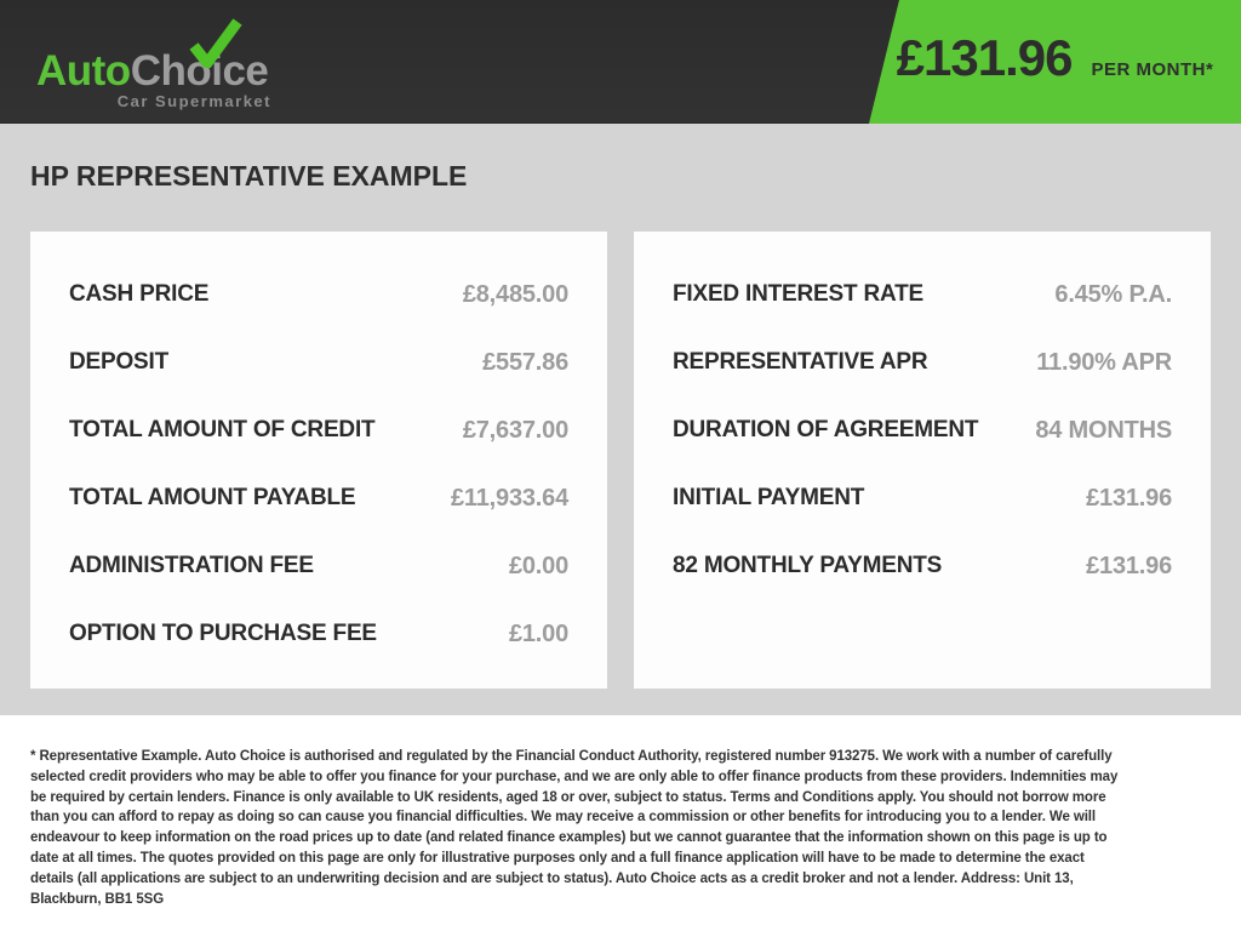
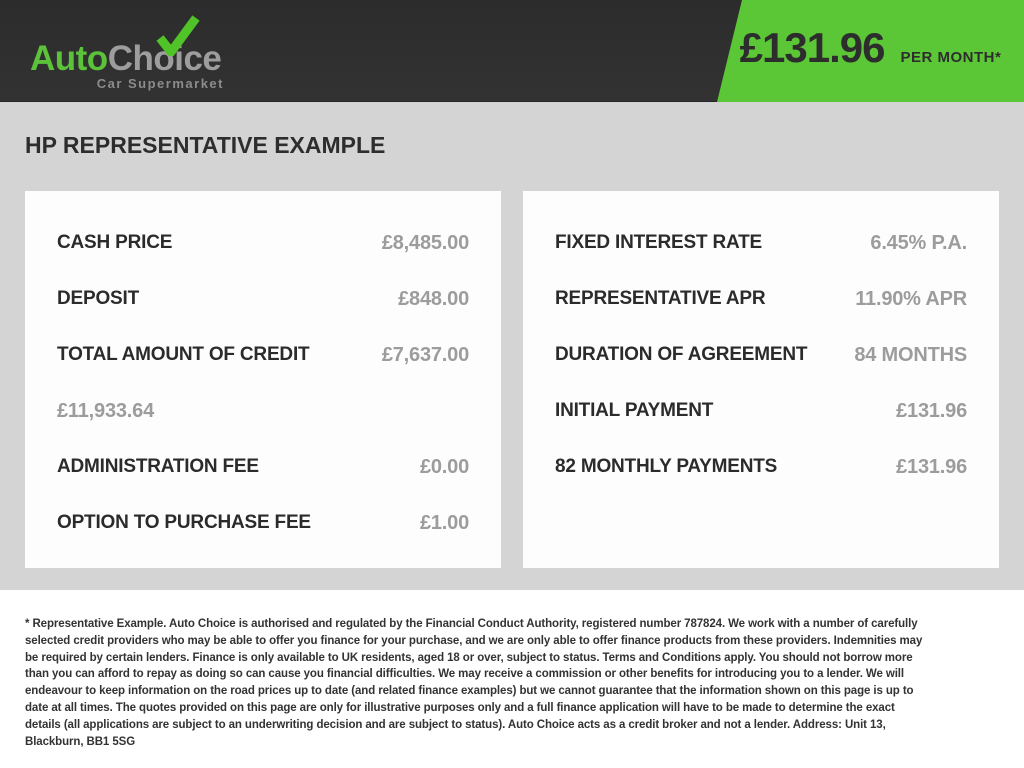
  AutoChoice
  Car Supermarket
  £131.96
  PER MONTH*
  HP REPRESENTATIVE EXAMPLE
  CASH PRICE
  £8,485.00
  DEPOSIT
- £557.86
+ £848.00
  TOTAL AMOUNT OF CREDIT
  £7,637.00
- TOTAL AMOUNT PAYABLE
  £11,933.64
  ADMINISTRATION FEE
  £0.00
  OPTION TO PURCHASE FEE
  £1.00
  FIXED INTEREST RATE
  6.45% P.A.
  REPRESENTATIVE APR
  11.90% APR
  DURATION OF AGREEMENT
  84 MONTHS
  INITIAL PAYMENT
  £131.96
  82 MONTHLY PAYMENTS
  £131.96
- * Representative Example. Auto Choice is authorised and regulated by the Financial Conduct Authority, registered number 913275. We work with a number of carefully selected credit providers who may be able to offer you finance for your purchase, and we are only able to offer finance products from these providers. Indemnities may be required by certain lenders. Finance is only available to UK residents, aged 18 or over, subject to status. Terms and Conditions apply. You should not borrow more than you can afford to repay as doing so can cause you financial difficulties. We may receive a commission or other benefits for introducing you to a lender. We will endeavour to keep information on the road prices up to date (and related finance examples) but we cannot guarantee that the information shown on this page is up to date at all times. The quotes provided on this page are only for illustrative purposes only and a full finance application will have to be made to determine the exact details (all applications are subject to an underwriting decision and are subject to status). Auto Choice acts as a credit broker and not a lender. Address: Unit 13, Blackburn, BB1 5SG
+ * Representative Example. Auto Choice is authorised and regulated by the Financial Conduct Authority, registered number 787824. We work with a number of carefully selected credit providers who may be able to offer you finance for your purchase, and we are only able to offer finance products from these providers. Indemnities may be required by certain lenders. Finance is only available to UK residents, aged 18 or over, subject to status. Terms and Conditions apply. You should not borrow more than you can afford to repay as doing so can cause you financial difficulties. We may receive a commission or other benefits for introducing you to a lender. We will endeavour to keep information on the road prices up to date (and related finance examples) but we cannot guarantee that the information shown on this page is up to date at all times. The quotes provided on this page are only for illustrative purposes only and a full finance application will have to be made to determine the exact details (all applications are subject to an underwriting decision and are subject to status). Auto Choice acts as a credit broker and not a lender. Address: Unit 13, Blackburn, BB1 5SG
